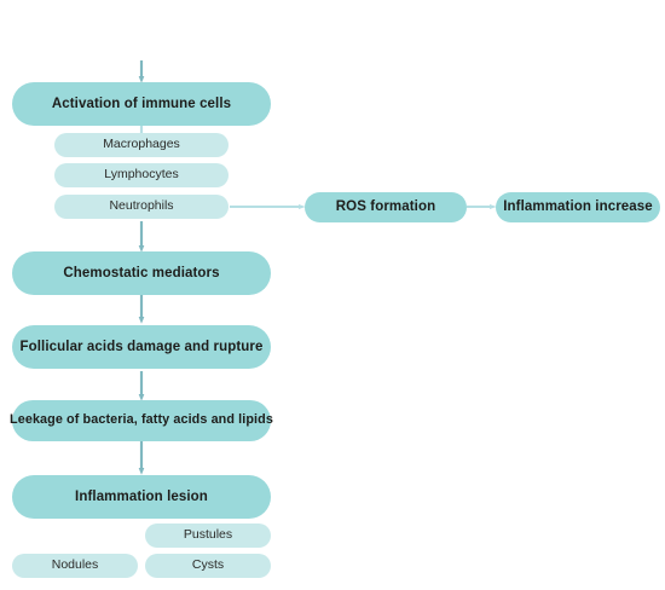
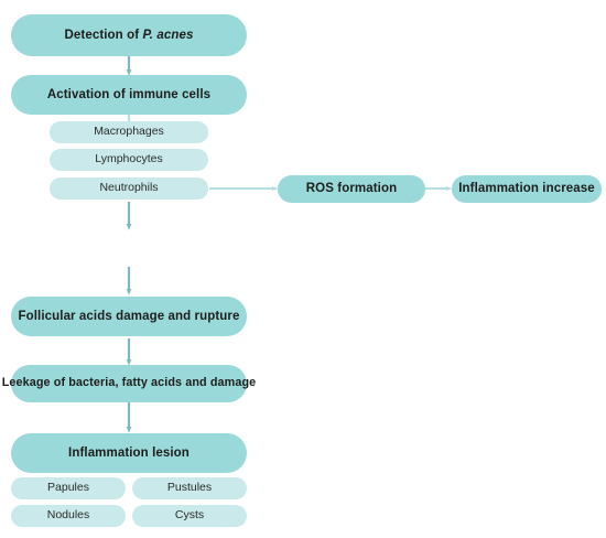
+ Detection of P. acnes
  Activation of immune cells
  Macrophages
  Lymphocytes
  Neutrophils
  ROS formation
  Inflammation increase
- Chemostatic mediators
  Follicular acids damage and rupture
- Leekage of bacteria, fatty acids and lipids
+ Leekage of bacteria, fatty acids and damage
  Inflammation lesion
+ Papules
  Pustules
  Nodules
  Cysts
